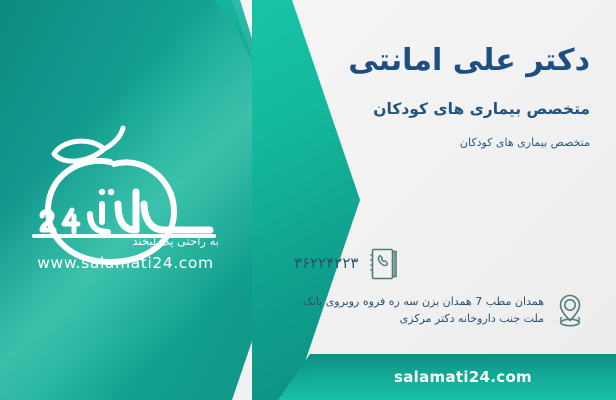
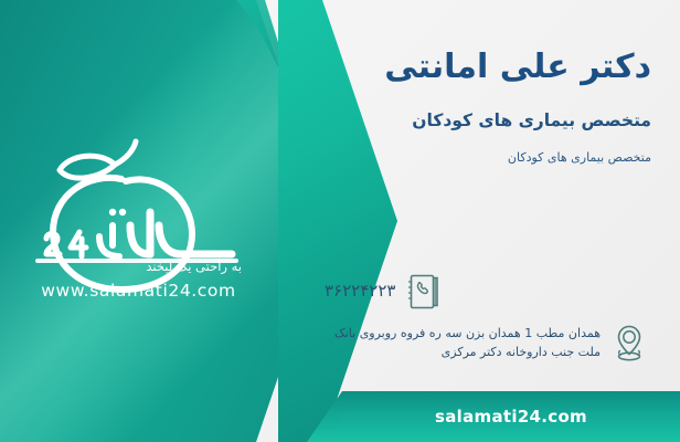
  به راحتی یک لبخند
  www.salamati24.com
  دکتر علی امانتی
  متخصص بیماری های کودکان
  متخصص بیماری های کودکان
  ۳۶۲۲۴۲۲۳
- همدان مطب 7 همدان بزن سه ره فروه روبروی بانک ملت جنب داروخانه دکتر مرکزی
+ همدان مطب 1 همدان بزن سه ره فروه روبروی بانک ملت جنب داروخانه دکتر مرکزی
  salamati24.com
